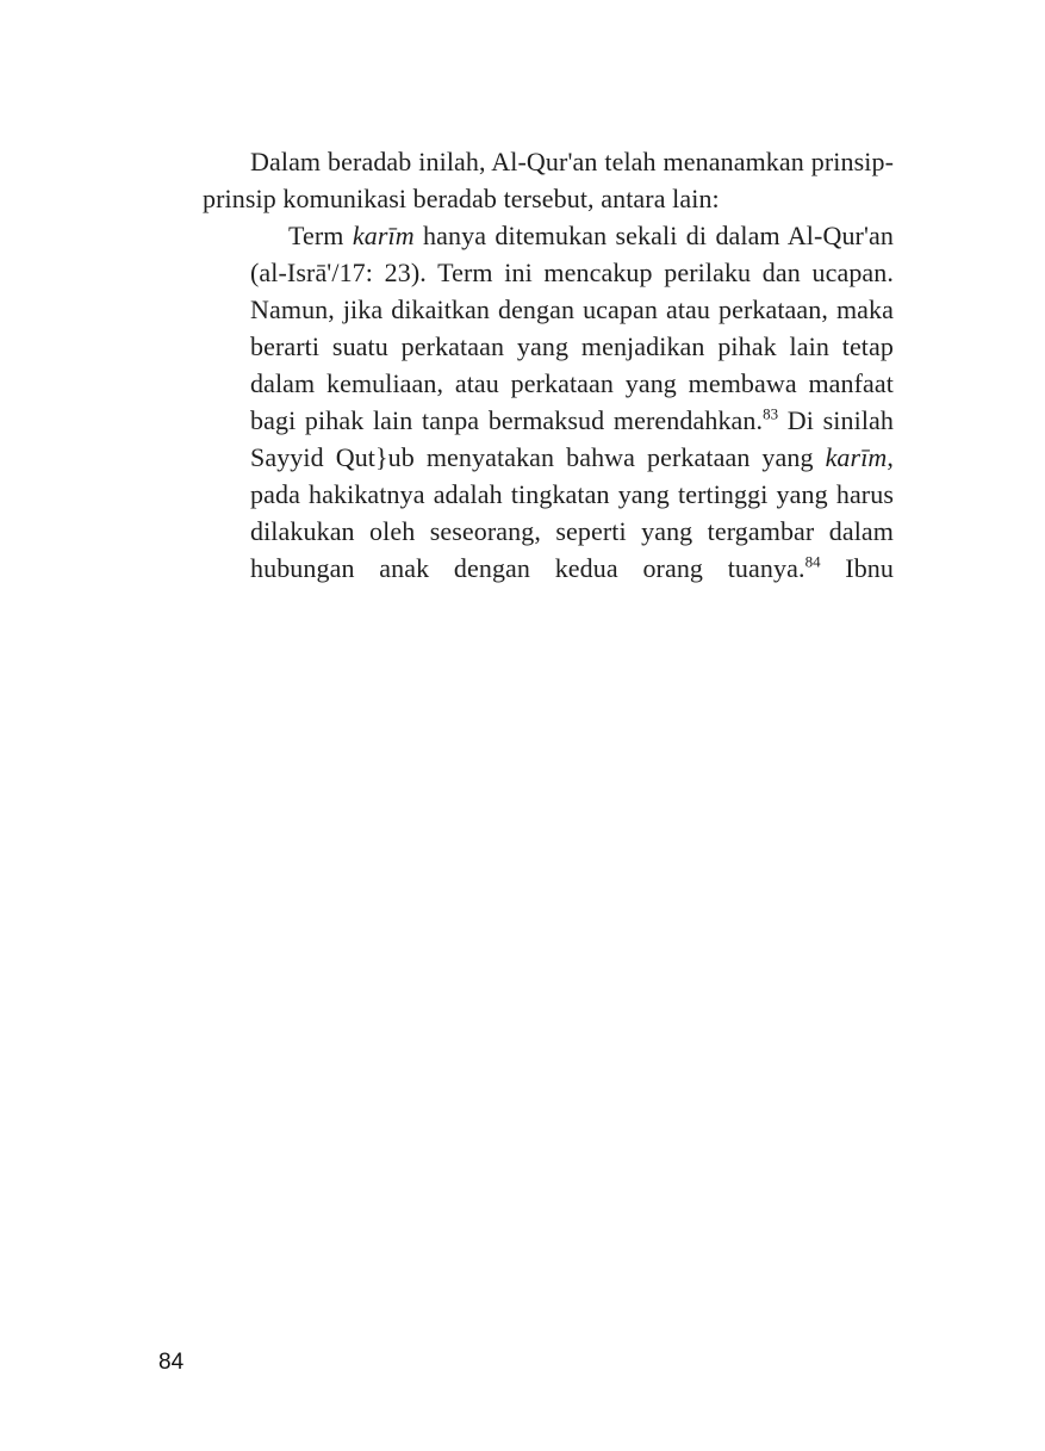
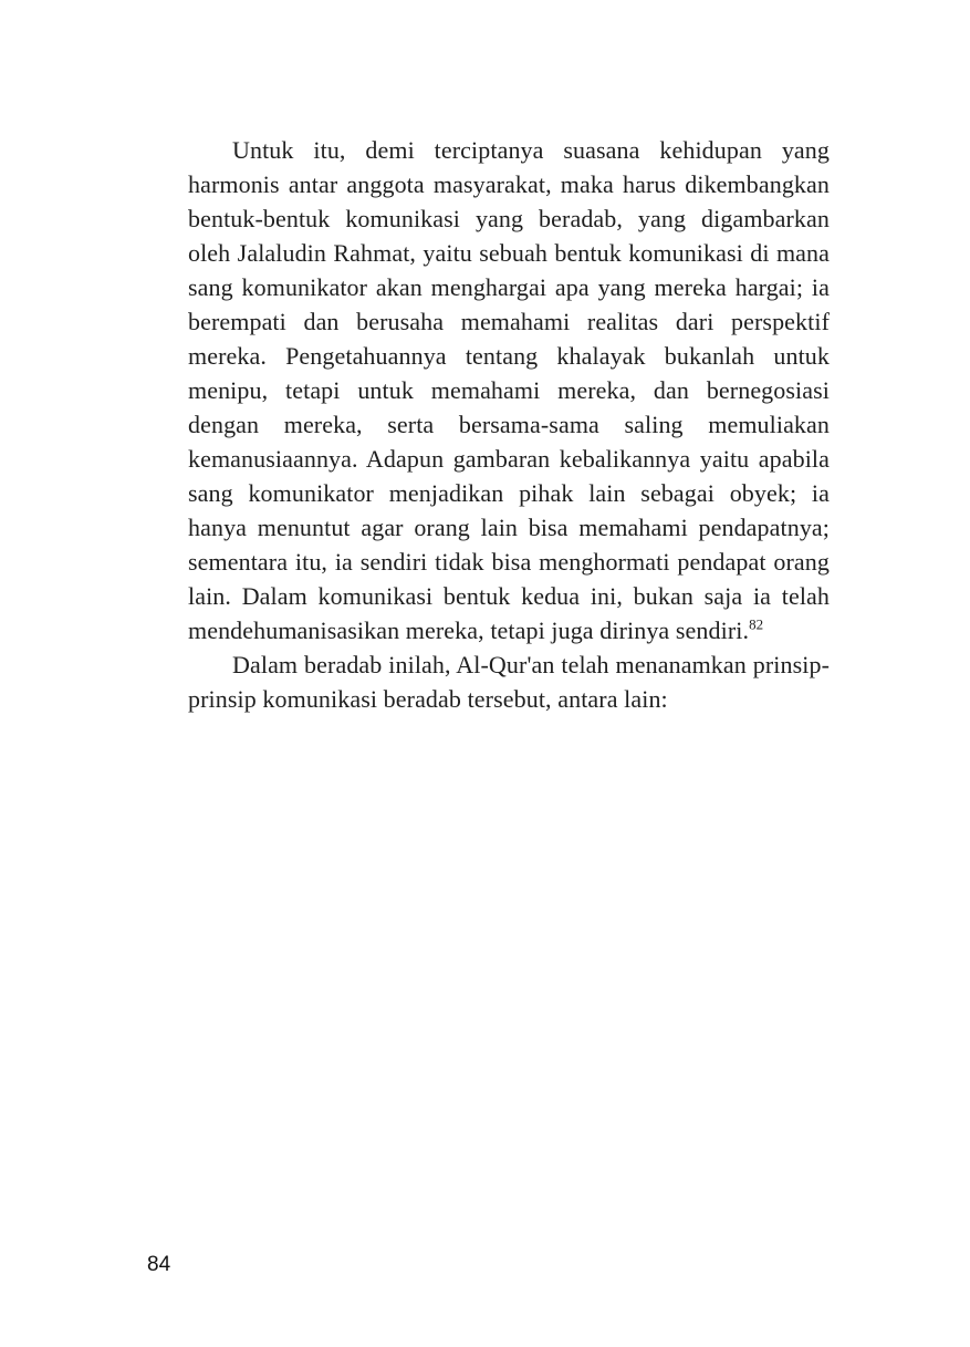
+ Untuk itu, demi terciptanya suasana kehidupan yang harmonis antar anggota masyarakat, maka harus dikembangkan bentuk-bentuk komunikasi yang beradab, yang digambarkan oleh Jalaludin Rahmat, yaitu sebuah bentuk komunikasi di mana sang komunikator akan menghargai apa yang mereka hargai; ia berempati dan berusaha memahami realitas dari perspektif mereka. Pengetahuannya tentang khalayak bukanlah untuk menipu, tetapi untuk memahami mereka, dan bernegosiasi dengan mereka, serta bersama-sama saling memuliakan kemanusiaannya. Adapun gambaran kebalikannya yaitu apabila sang komunikator menjadikan pihak lain sebagai obyek; ia hanya menuntut agar orang lain bisa memahami pendapatnya; sementara itu, ia sendiri tidak bisa menghormati pendapat orang lain. Dalam komunikasi bentuk kedua ini, bukan saja ia telah mendehumanisasikan mereka, tetapi juga dirinya sendiri.82
  Dalam beradab inilah, Al-Qur'an telah menanamkan prinsip-prinsip komunikasi beradab tersebut, antara lain:
- Term karīm hanya ditemukan sekali di dalam Al-Qur'an (al-Isrā'/17: 23). Term ini mencakup perilaku dan ucapan. Namun, jika dikaitkan dengan ucapan atau perkataan, maka berarti suatu perkataan yang menjadikan pihak lain tetap dalam kemuliaan, atau perkataan yang membawa manfaat bagi pihak lain tanpa bermaksud merendahkan.83 Di sinilah Sayyid Qut}ub menyatakan bahwa perkataan yang karīm, pada hakikatnya adalah tingkatan yang tertinggi yang harus dilakukan oleh seseorang, seperti yang tergambar dalam hubungan anak dengan kedua orang tuanya.84 Ibnu
  84
